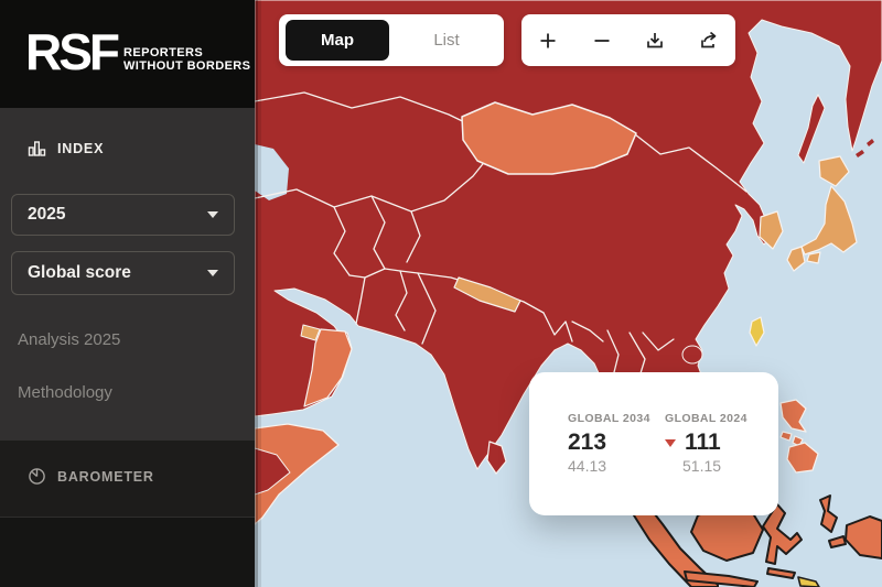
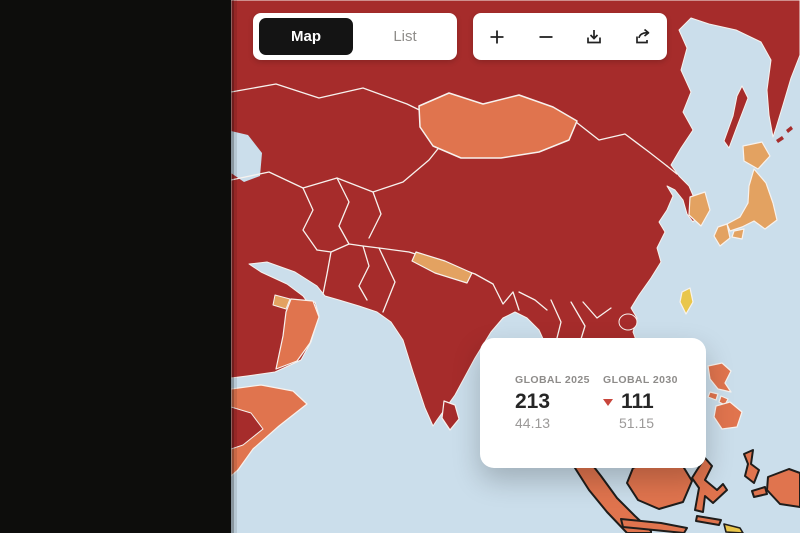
- RSF
- REPORTERS
- WITHOUT BORDERS
- INDEX
- 2025
- Global score
- Analysis 2025
- Methodology
- BAROMETER
  Map
  List
- GLOBAL 2034
+ GLOBAL 2025
  213
  44.13
- GLOBAL 2024
+ GLOBAL 2030
  111
  51.15
